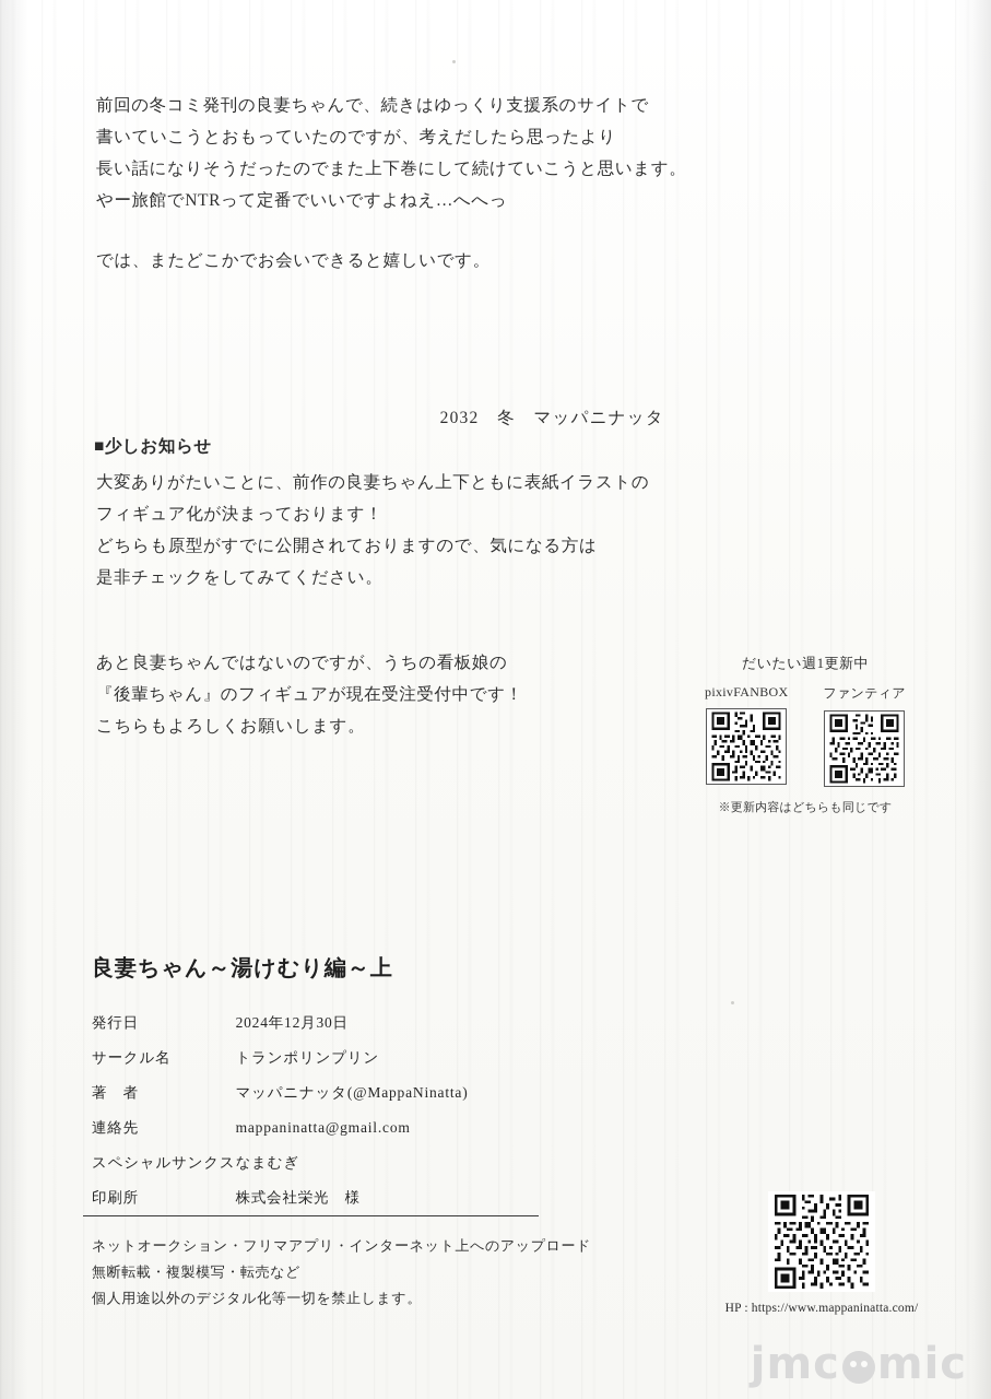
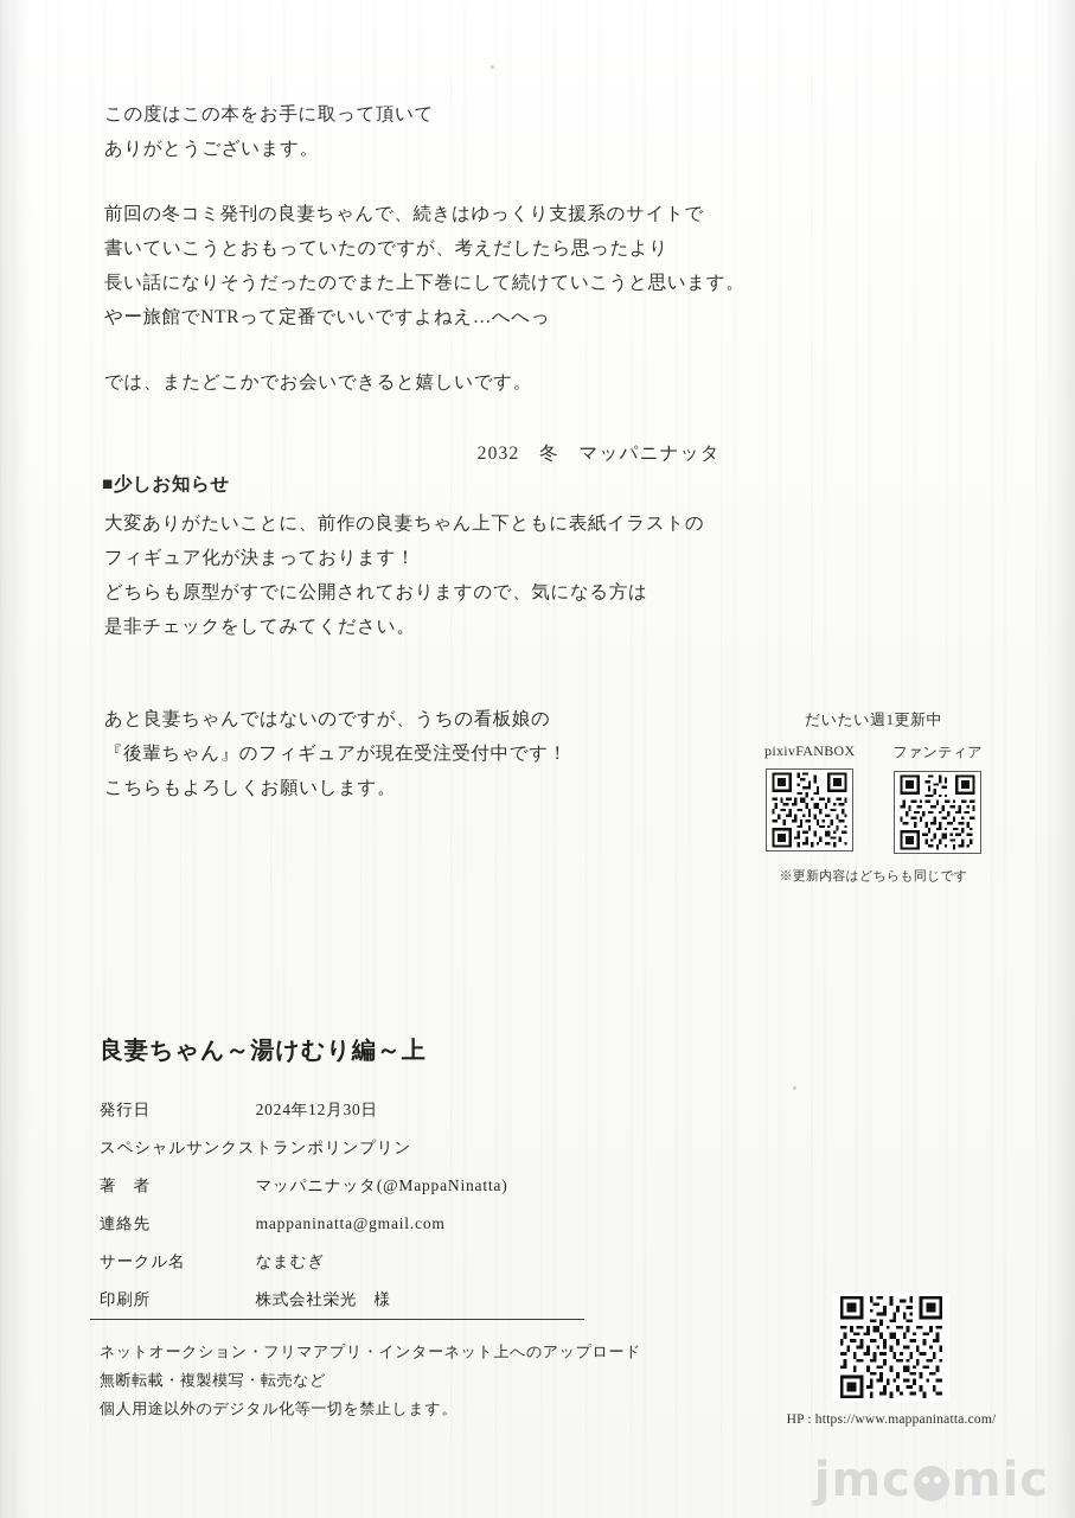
+ この度はこの本をお手に取って頂いて
+ ありがとうございます。
  前回の冬コミ発刊の良妻ちゃんで、続きはゆっくり支援系のサイトで
  書いていこうとおもっていたのですが、考えだしたら思ったより
  長い話になりそうだったのでまた上下巻にして続けていこうと思います。
  やー旅館でNTRって定番でいいですよねえ…へへっ
  では、またどこかでお会いできると嬉しいです。
  2032 冬 マッパニナッタ
  ■少しお知らせ
  大変ありがたいことに、前作の良妻ちゃん上下ともに表紙イラストの
  フィギュア化が決まっております！
  どちらも原型がすでに公開されておりますので、気になる方は
  是非チェックをしてみてください。
  あと良妻ちゃんではないのですが、うちの看板娘の
  『後輩ちゃん』のフィギュアが現在受注受付中です！
  こちらもよろしくお願いします。
  だいたい週1更新中
  pixivFANBOX
  ファンティア
  ※更新内容はどちらも同じです
  良妻ちゃん～湯けむり編～上
  発行日	2024年12月30日
- サークル名	トランポリンプリン
+ スペシャルサンクス	トランポリンプリン
  著 者	マッパニナッタ(@MappaNinatta)
  連絡先	mappaninatta@gmail.com
- スペシャルサンクス	なまむぎ
+ サークル名	なまむぎ
  印刷所	株式会社栄光 様
  ネットオークション・フリマアプリ・インターネット上へのアップロード
  無断転載・複製模写・転売など
  個人用途以外のデジタル化等一切を禁止します。
  HP : https://www.mappaninatta.com/
  jmc
  mic
